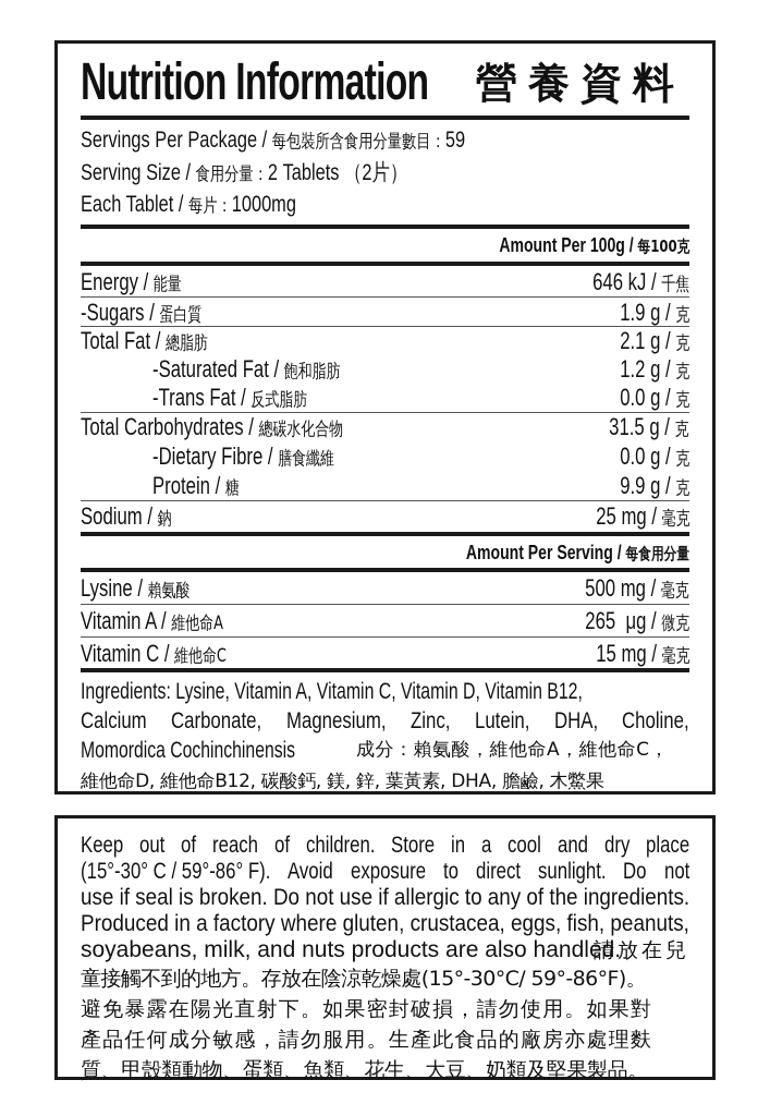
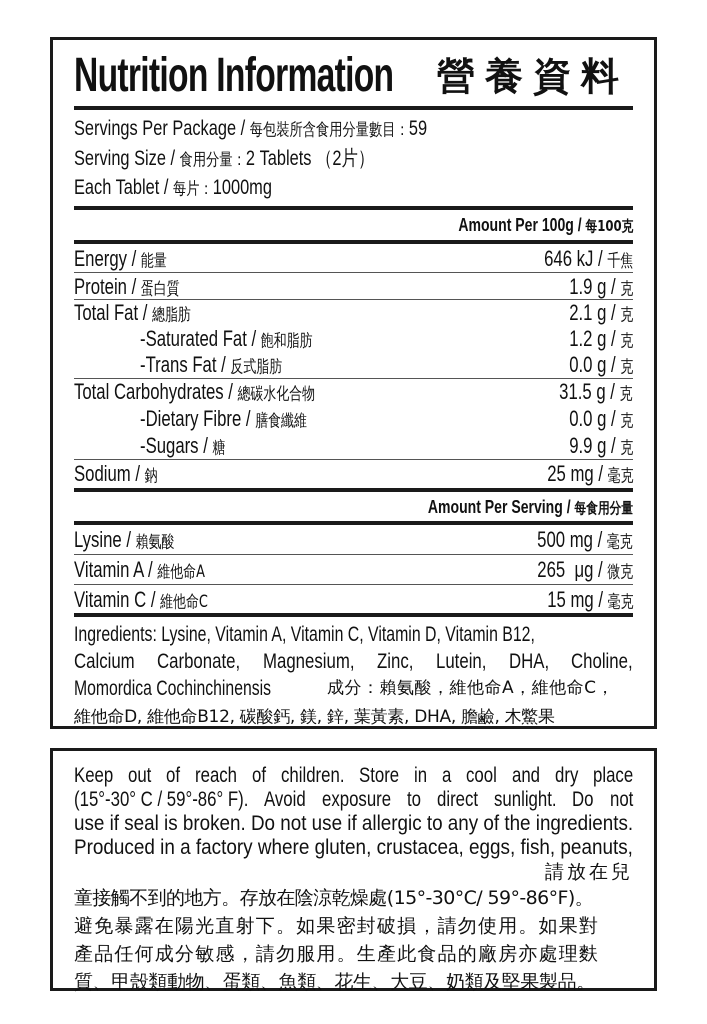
  Nutrition Information
  營養資料
  Servings Per Package / 每包裝所含食用分量數目：59
  Serving Size / 食用分量：2 Tablets （2片）
  Each Tablet / 每片：1000mg
  Amount Per 100g / 每100克
  Energy / 能量
  646 kJ / 千焦
- -Sugars / 蛋白質
+ Protein / 蛋白質
  1.9 g / 克
  Total Fat / 總脂肪
  2.1 g / 克
  -Saturated Fat / 飽和脂肪
  1.2 g / 克
  -Trans Fat / 反式脂肪
  0.0 g / 克
  Total Carbohydrates / 總碳水化合物
  31.5 g / 克
  -Dietary Fibre / 膳食纖維
  0.0 g / 克
- Protein / 糖
+ -Sugars / 糖
  9.9 g / 克
  Sodium / 鈉
  25 mg / 毫克
  Amount Per Serving / 每食用分量
  Lysine / 賴氨酸
  500 mg / 毫克
  Vitamin A / 維他命A
  265 μg / 微克
  Vitamin C / 維他命C
  15 mg / 毫克
  Ingredients: Lysine, Vitamin A, Vitamin C, Vitamin D, Vitamin B12,
  Calcium
  Carbonate,
  Magnesium,
  Zinc,
  Lutein,
  DHA,
  Choline,
  Momordica Cochinchinensis
  成分：賴氨酸，維他命A，維他命C，
  維他命D, 維他命B12, 碳酸鈣, 鎂, 鋅, 葉黃素, DHA, 膽鹼, 木鱉果
  Keep
  out
  of
  reach
  of
  children.
  Store
  in
  a
  cool
  and
  dry
  place
  (15°-30° C / 59°-86° F).
  Avoid
  exposure
  to
  direct
  sunlight.
  Do
  not
  use if seal is broken. Do not use if allergic to any of the ingredients.
  Produced in a factory where gluten, crustacea, eggs, fish, peanuts,
- soyabeans, milk, and nuts products are also handled.
  請放在兒
  童接觸不到的地方。存放在陰涼乾燥處(15°-30°C/ 59°-86°F)。
  避免暴露在陽光直射下。如果密封破損，請勿使用。如果對
  產品任何成分敏感，請勿服用。生產此食品的廠房亦處理麩
  質、甲殼類動物、蛋類、魚類、花生、大豆、奶類及堅果製品。
